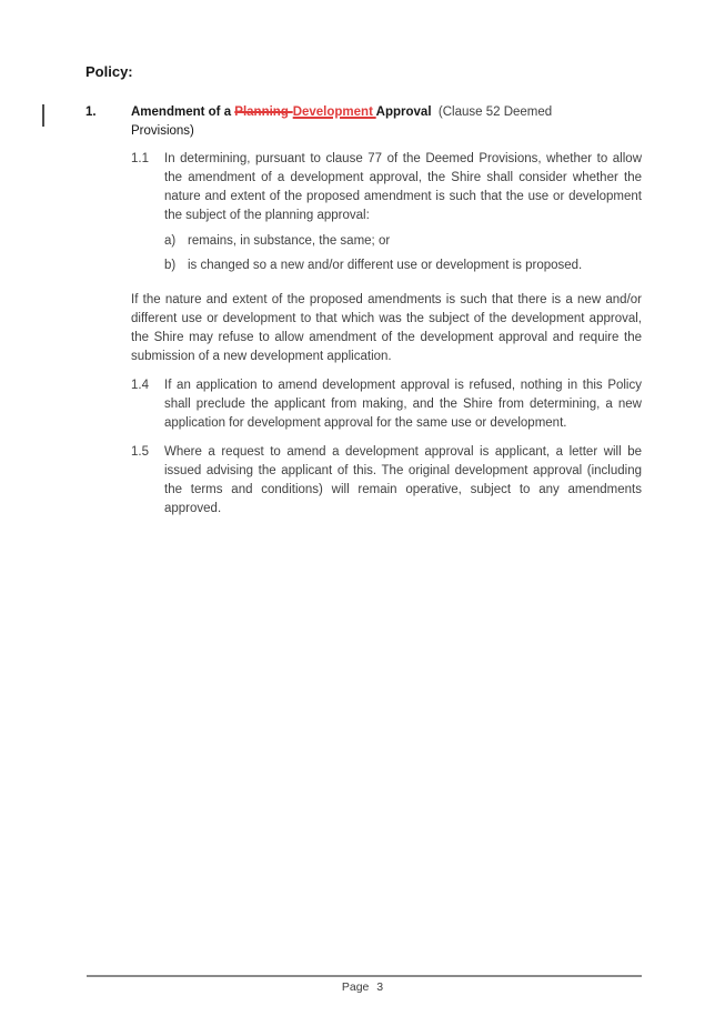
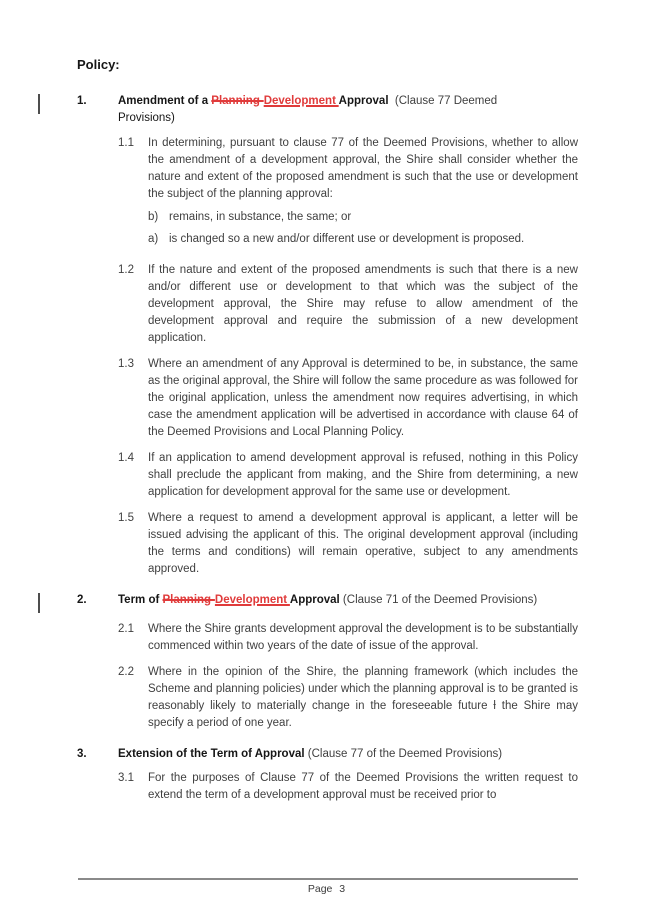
  Policy:
  1.
- Amendment of a Planning-Development Approval (Clause 52 Deemed
+ Amendment of a Planning-Development Approval (Clause 77 Deemed
  Provisions)
  1.1
  In determining, pursuant to clause 77 of the Deemed Provisions, whether to allow the amendment of a development approval, the Shire shall consider whether the nature and extent of the proposed amendment is such that the use or development the subject of the planning approval:
- a)
+ b)
  remains, in substance, the same; or
- b)
+ a)
  is changed so a new and/or different use or development is proposed.
+ 1.2
  If the nature and extent of the proposed amendments is such that there is a new and/or different use or development to that which was the subject of the development approval, the Shire may refuse to allow amendment of the development approval and require the submission of a new development application.
+ 1.3
+ Where an amendment of any Approval is determined to be, in substance, the same as the original approval, the Shire will follow the same procedure as was followed for the original application, unless the amendment now requires advertising, in which case the amendment application will be advertised in accordance with clause 64 of the Deemed Provisions and Local Planning Policy.
  1.4
  If an application to amend development approval is refused, nothing in this Policy shall preclude the applicant from making, and the Shire from determining, a new application for development approval for the same use or development.
  1.5
  Where a request to amend a development approval is applicant, a letter will be issued advising the applicant of this. The original development approval (including the terms and conditions) will remain operative, subject to any amendments approved.
+ 2.
+ Term of Planning-Development Approval (Clause 71 of the Deemed Provisions)
+ 2.1
+ Where the Shire grants development approval the development is to be substantially commenced within two years of the date of issue of the approval.
+ 2.2
+ Where in the opinion of the Shire, the planning framework (which includes the Scheme and planning policies) under which the planning approval is to be granted is reasonably likely to materially change in the foreseeable future ƚ the Shire may specify a period of one year.
+ 3.
+ Extension of the Term of Approval (Clause 77 of the Deemed Provisions)
+ 3.1
+ For the purposes of Clause 77 of the Deemed Provisions the written request to extend the term of a development approval must be received prior to
  Page 3
